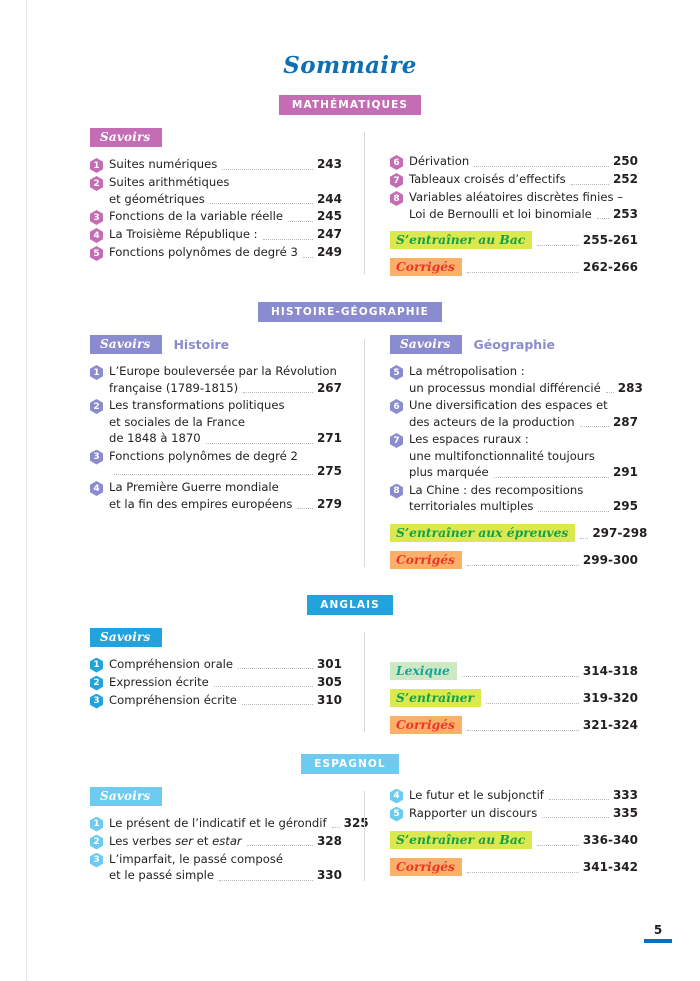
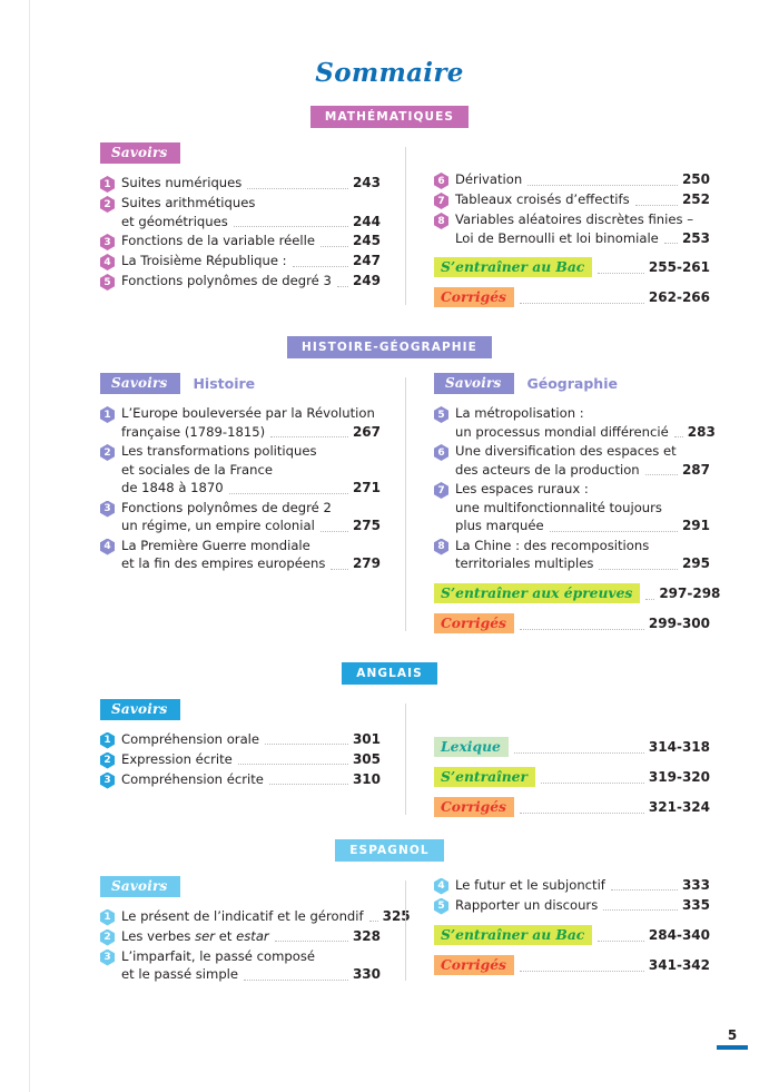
  Sommaire
  MATHÉMATIQUES
  Savoirs
  1
  Suites numériques
  243
  2
  Suites arithmétiques
  et géométriques
  244
  3
  Fonctions de la variable réelle
  245
  4
  La Troisième République :
  247
  5
  Fonctions polynômes de degré 3
  249
  6
  Dérivation
  250
  7
  Tableaux croisés d’effectifs
  252
  8
  Variables aléatoires discrètes finies –
  Loi de Bernoulli et loi binomiale
  253
  S’entraîner au Bac
  255-261
  Corrigés
  262-266
  HISTOIRE-GÉOGRAPHIE
  Savoirs
  Histoire
  1
  L’Europe bouleversée par la Révolution
  française (1789-1815)
  267
  2
  Les transformations politiques
  et sociales de la France
  de 1848 à 1870
  271
  3
  Fonctions polynômes de degré 2
+ un régime, un empire colonial
  275
  4
  La Première Guerre mondiale
  et la fin des empires européens
  279
  Savoirs
  Géographie
  5
  La métropolisation :
  un processus mondial différencié
  283
  6
  Une diversification des espaces et
  des acteurs de la production
  287
  7
  Les espaces ruraux :
  une multifonctionnalité toujours
  plus marquée
  291
  8
  La Chine : des recompositions
  territoriales multiples
  295
  S’entraîner aux épreuves
  297-298
  Corrigés
  299-300
  ANGLAIS
  Savoirs
  1
  Compréhension orale
  301
  2
  Expression écrite
  305
  3
  Compréhension écrite
  310
  Lexique
  314-318
  S’entraîner
  319-320
  Corrigés
  321-324
  ESPAGNOL
  Savoirs
  1
  Le présent de l’indicatif et le gérondif
  2
  Les verbes ser et estar
  328
  3
  L’imparfait, le passé composé
  et le passé simple
  330
  4
  Le futur et le subjonctif
  333
  5
  Rapporter un discours
  335
  S’entraîner au Bac
- 336-340
+ 284-340
  Corrigés
  341-342
  5
